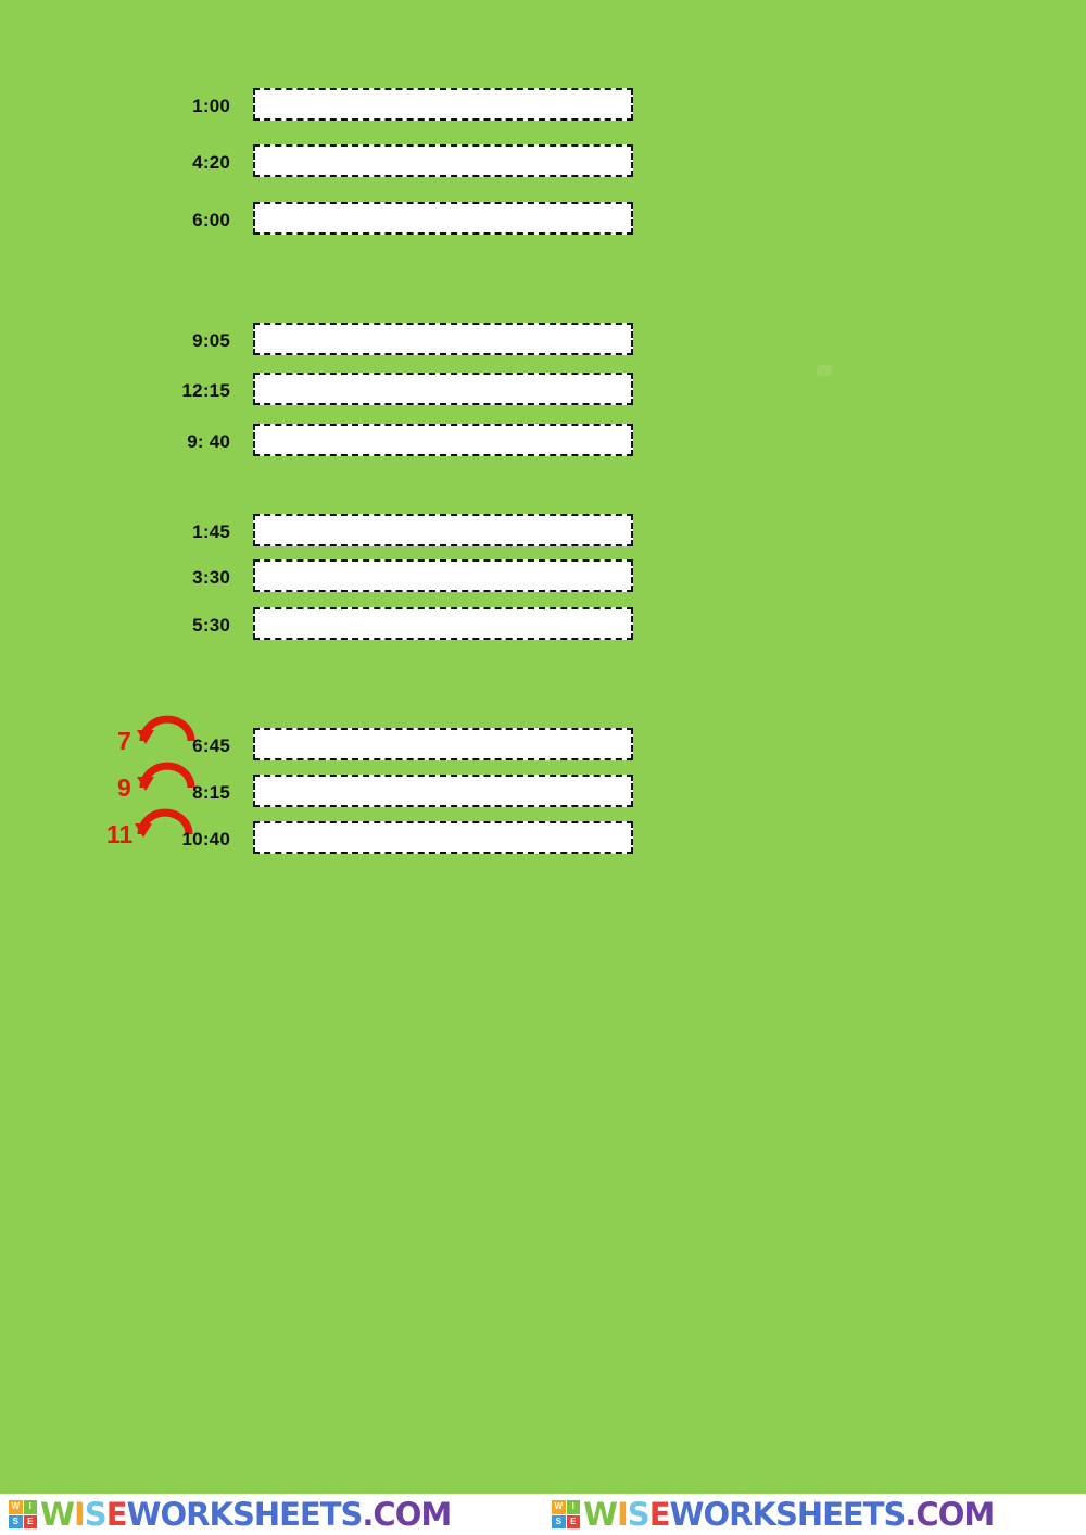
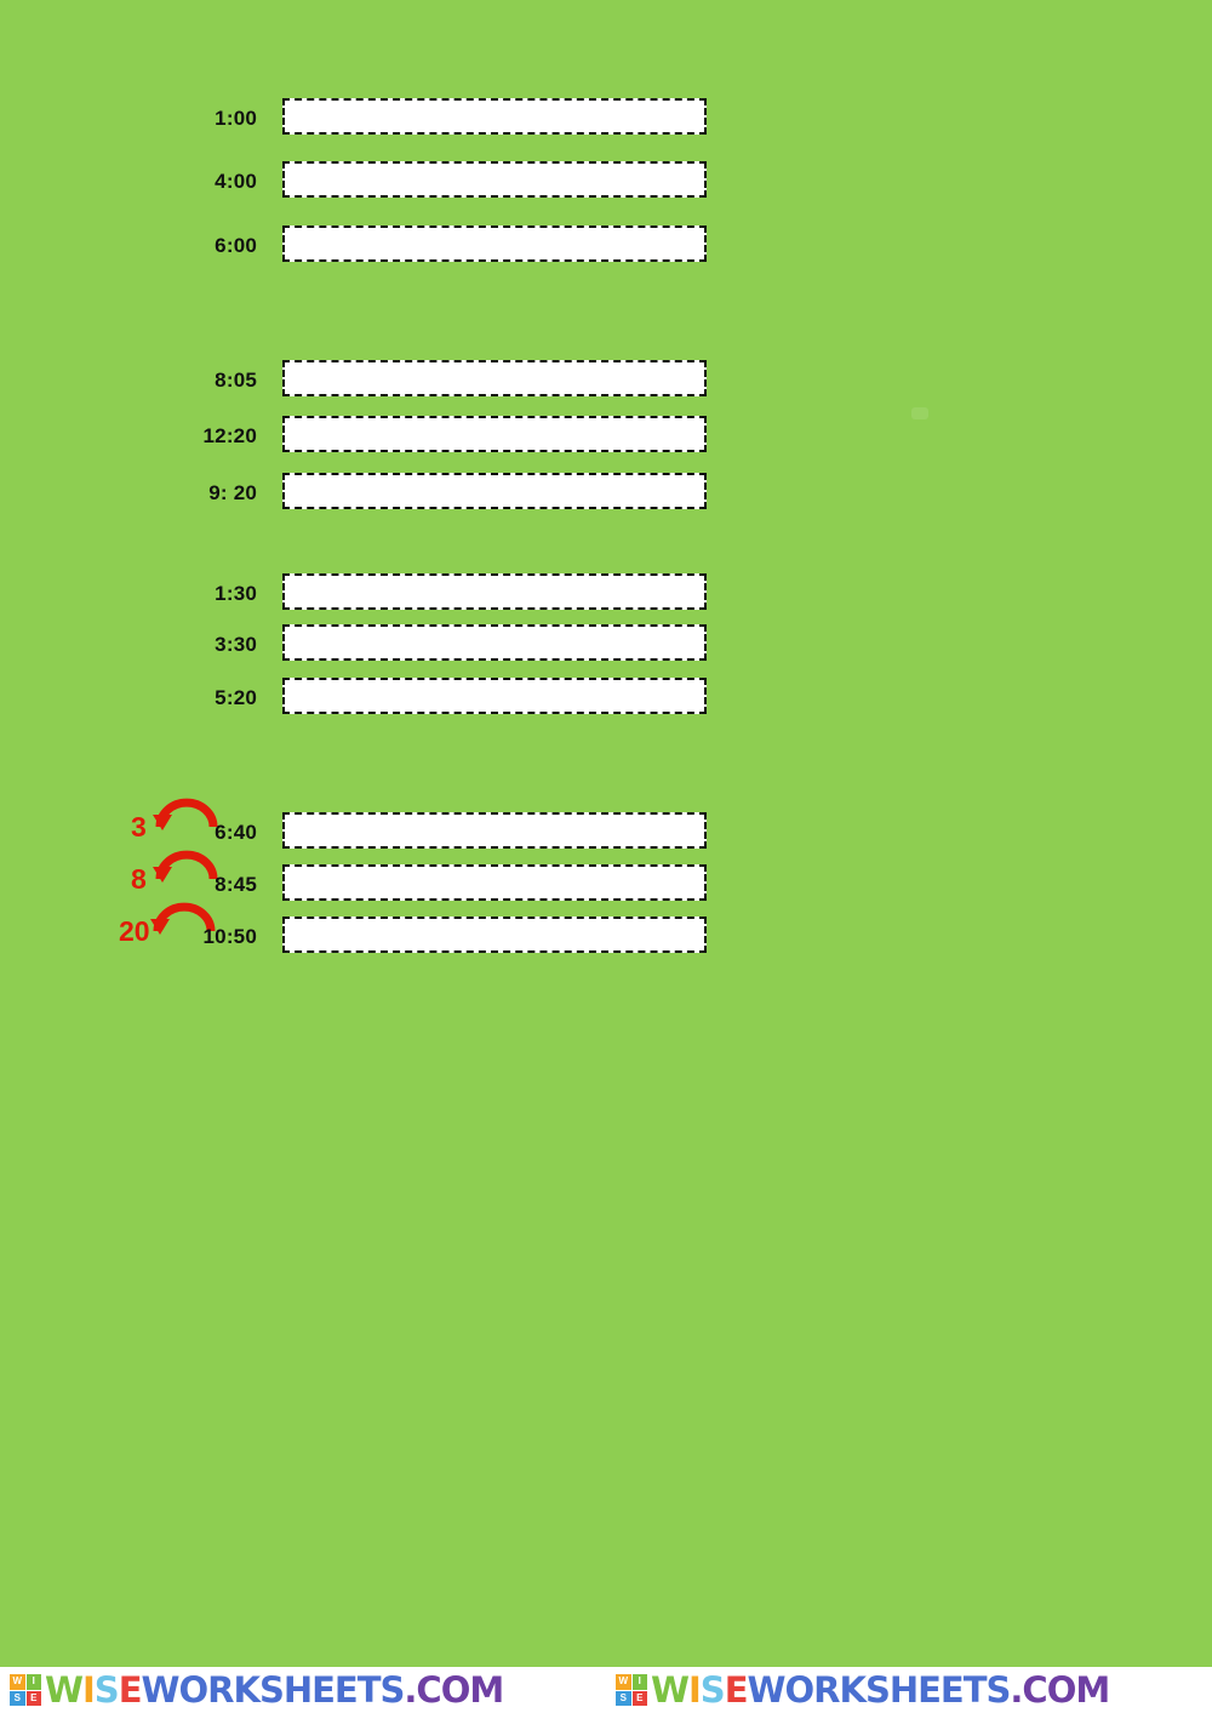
  1:00
- 4:20
+ 4:00
  6:00
- 9:05
+ 8:05
- 12:15
+ 12:20
- 9: 40
+ 9: 20
- 1:45
+ 1:30
  3:30
- 5:30
+ 5:20
- 7
+ 3
- 6:45
+ 6:40
- 9
+ 8
- 8:15
+ 8:45
- 11
+ 20
- 10:40
+ 10:50
  W
  I
  S
  E
  WISEWORKSHEETS.COM
  W
  I
  S
  E
  WISEWORKSHEETS.COM
